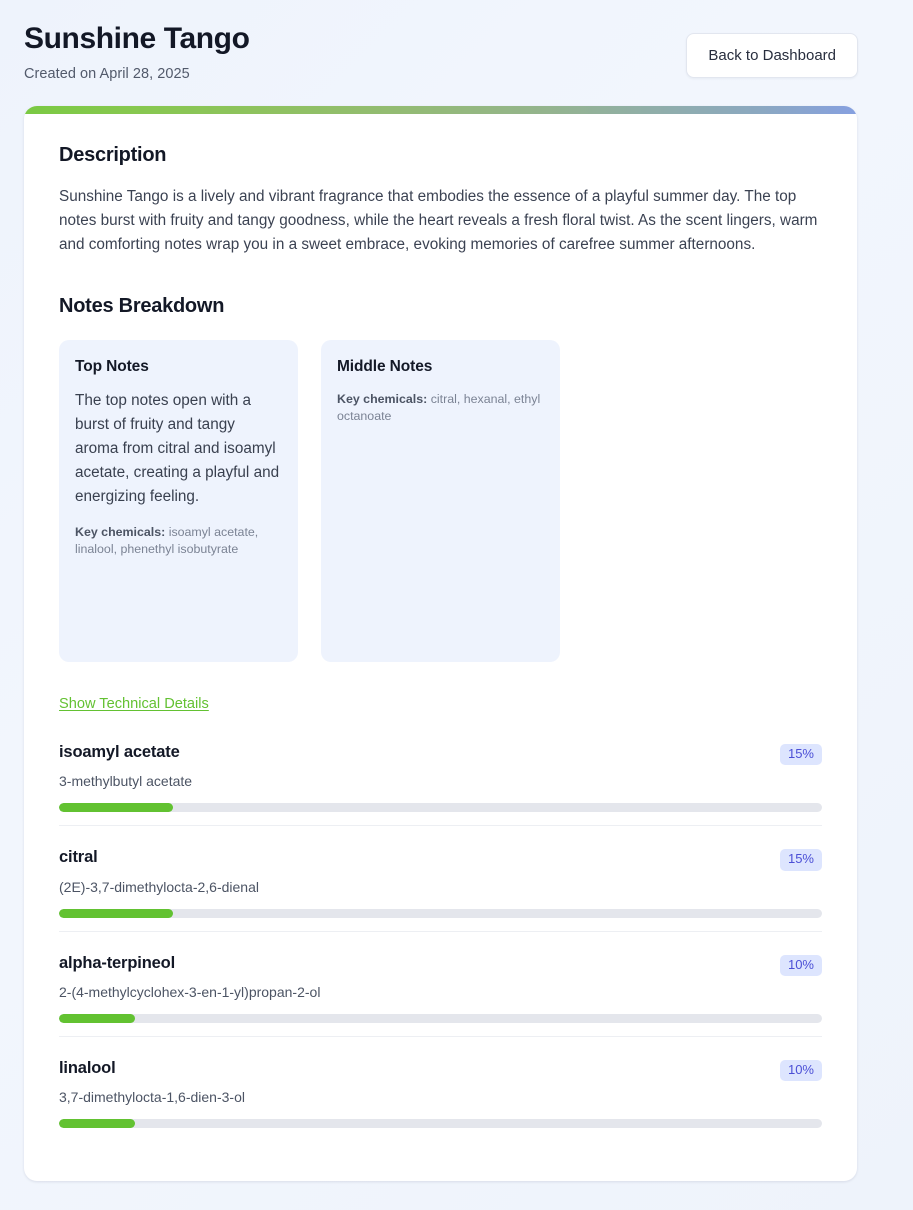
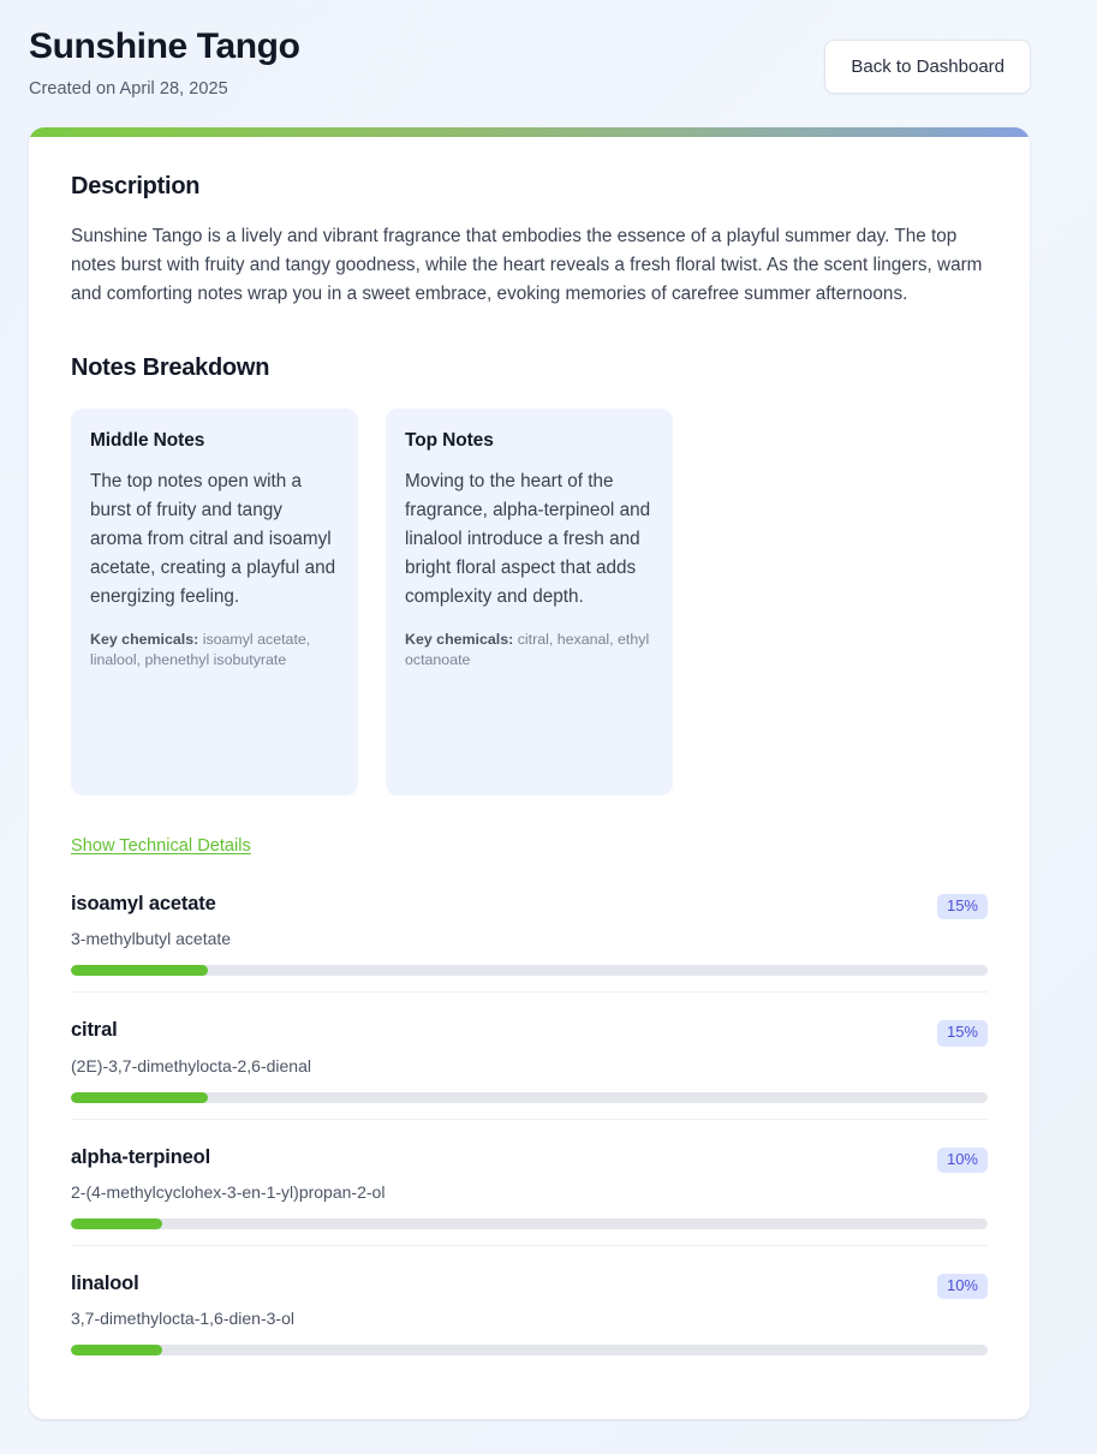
  Sunshine Tango
  Created on April 28, 2025
  Back to Dashboard
  Description
  Sunshine Tango is a lively and vibrant fragrance that embodies the essence of a playful summer day. The top notes burst with fruity and tangy goodness, while the heart reveals a fresh floral twist. As the scent lingers, warm and comforting notes wrap you in a sweet embrace, evoking memories of carefree summer afternoons.
  Notes Breakdown
- Top Notes
+ Middle Notes
  The top notes open with a burst of fruity and tangy aroma from citral and isoamyl acetate, creating a playful and energizing feeling.
  Key chemicals: isoamyl acetate, linalool, phenethyl isobutyrate
- Middle Notes
+ Top Notes
+ Moving to the heart of the fragrance, alpha-terpineol and linalool introduce a fresh and bright floral aspect that adds complexity and depth.
  Key chemicals: citral, hexanal, ethyl octanoate
  Show Technical Details
  isoamyl acetate
  15%
  3-methylbutyl acetate
  citral
  15%
  (2E)-3,7-dimethylocta-2,6-dienal
  alpha-terpineol
  10%
  2-(4-methylcyclohex-3-en-1-yl)propan-2-ol
  linalool
  10%
  3,7-dimethylocta-1,6-dien-3-ol
